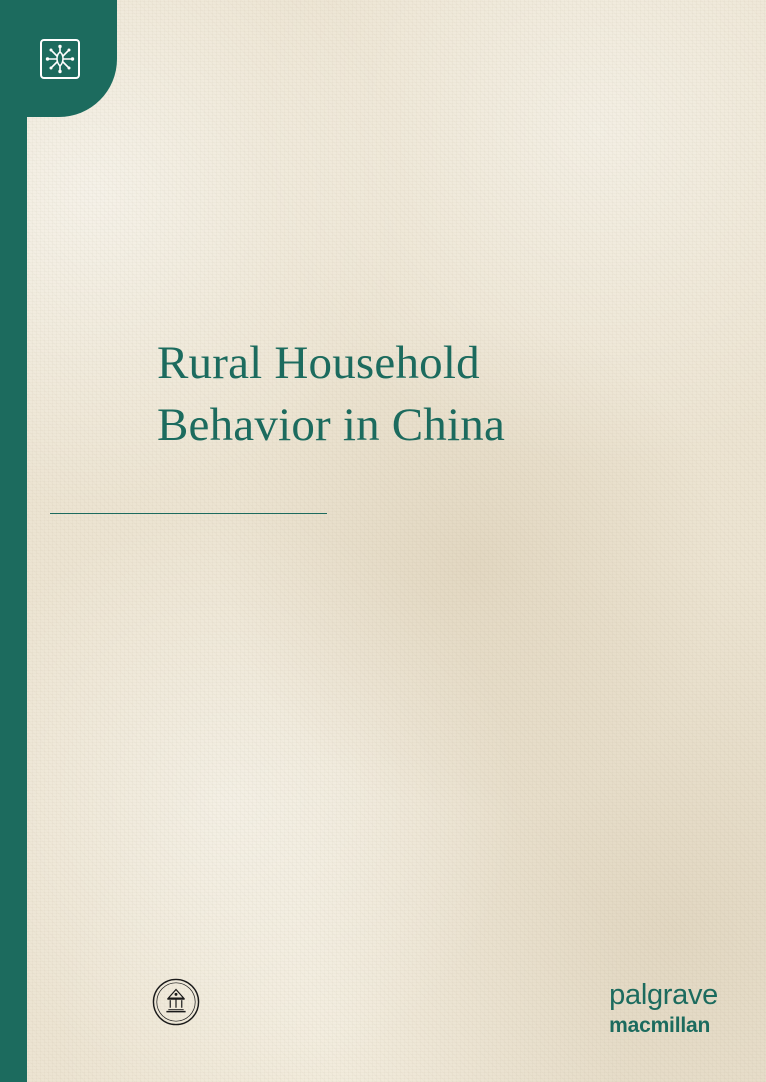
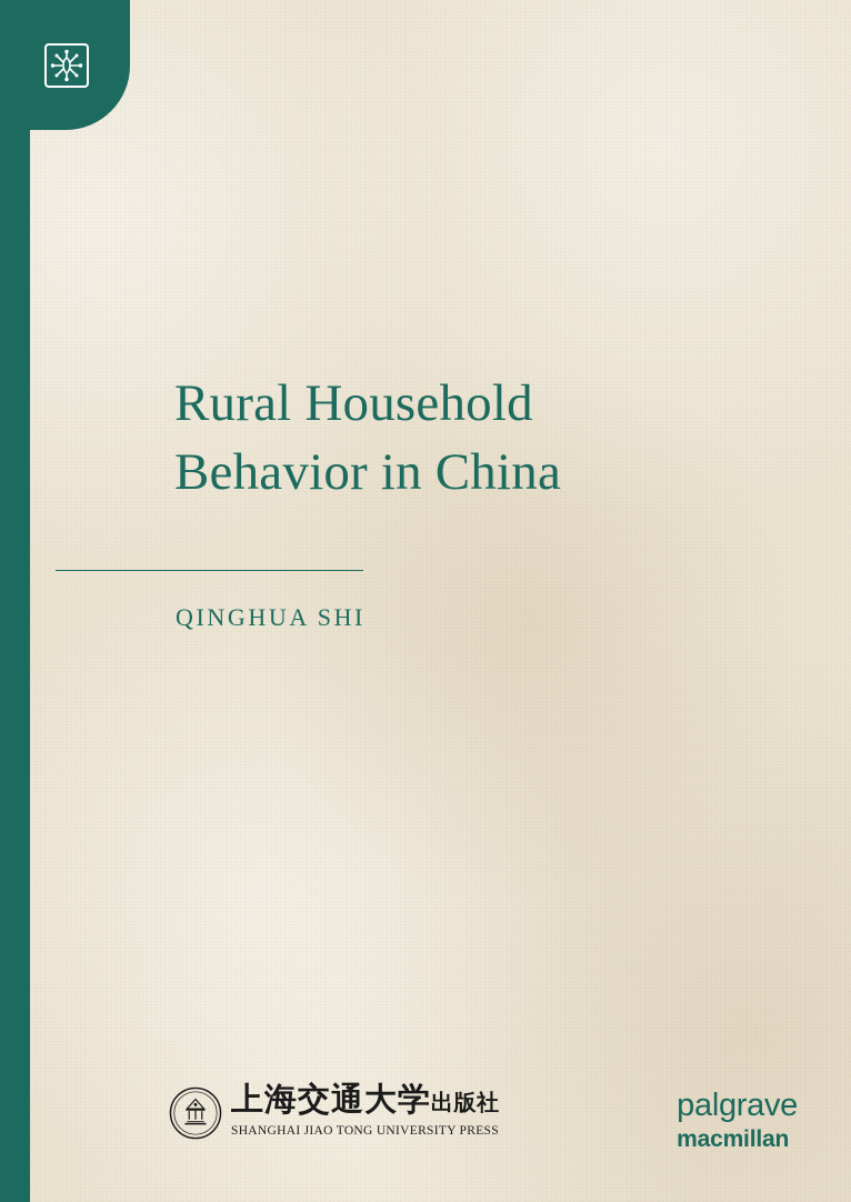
  Rural Household
  Behavior in China
+ QINGHUA SHI
+ 上海交通大学出版社
+ SHANGHAI JIAO TONG UNIVERSITY PRESS
  palgrave
  macmillan
